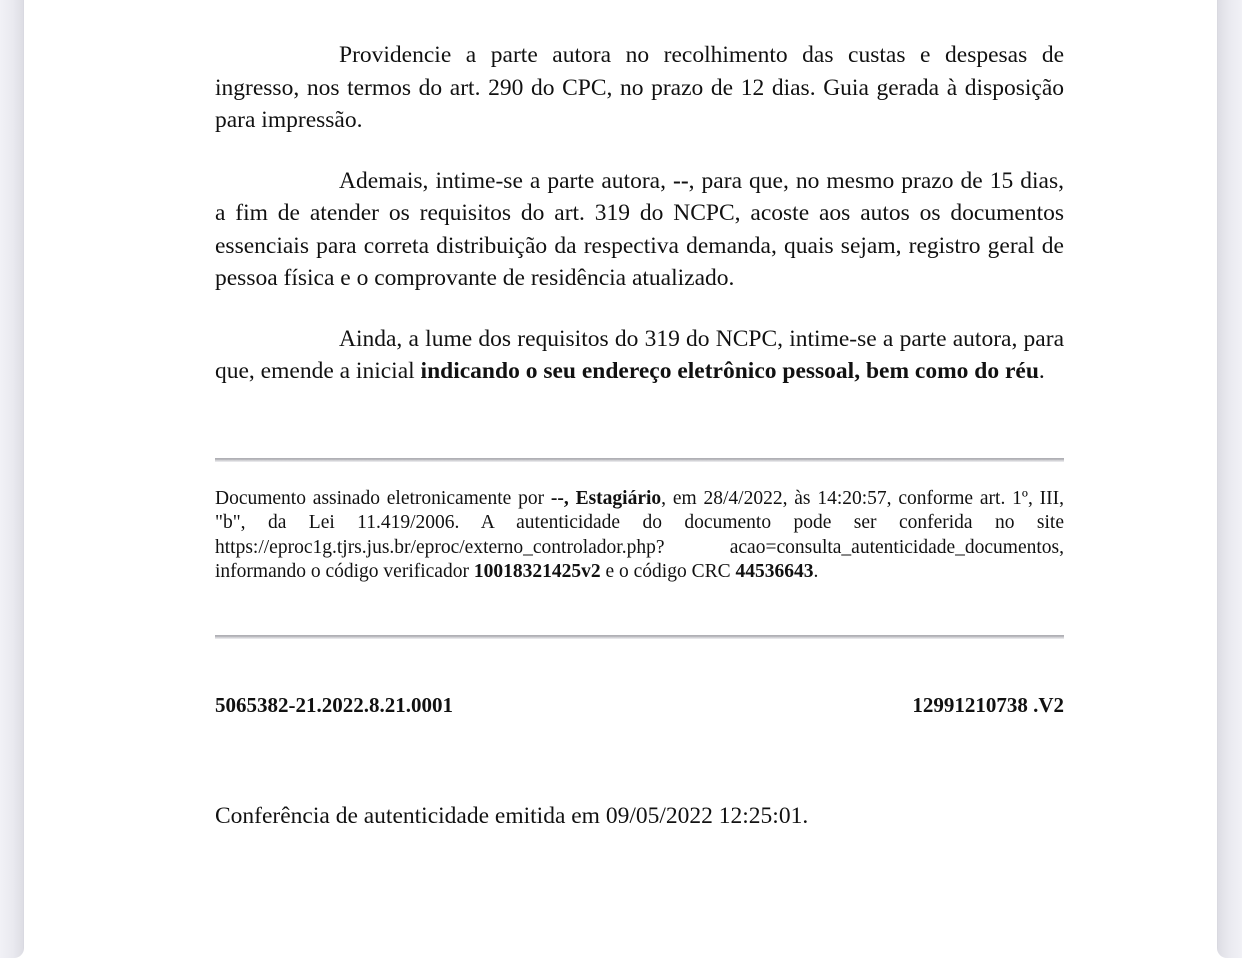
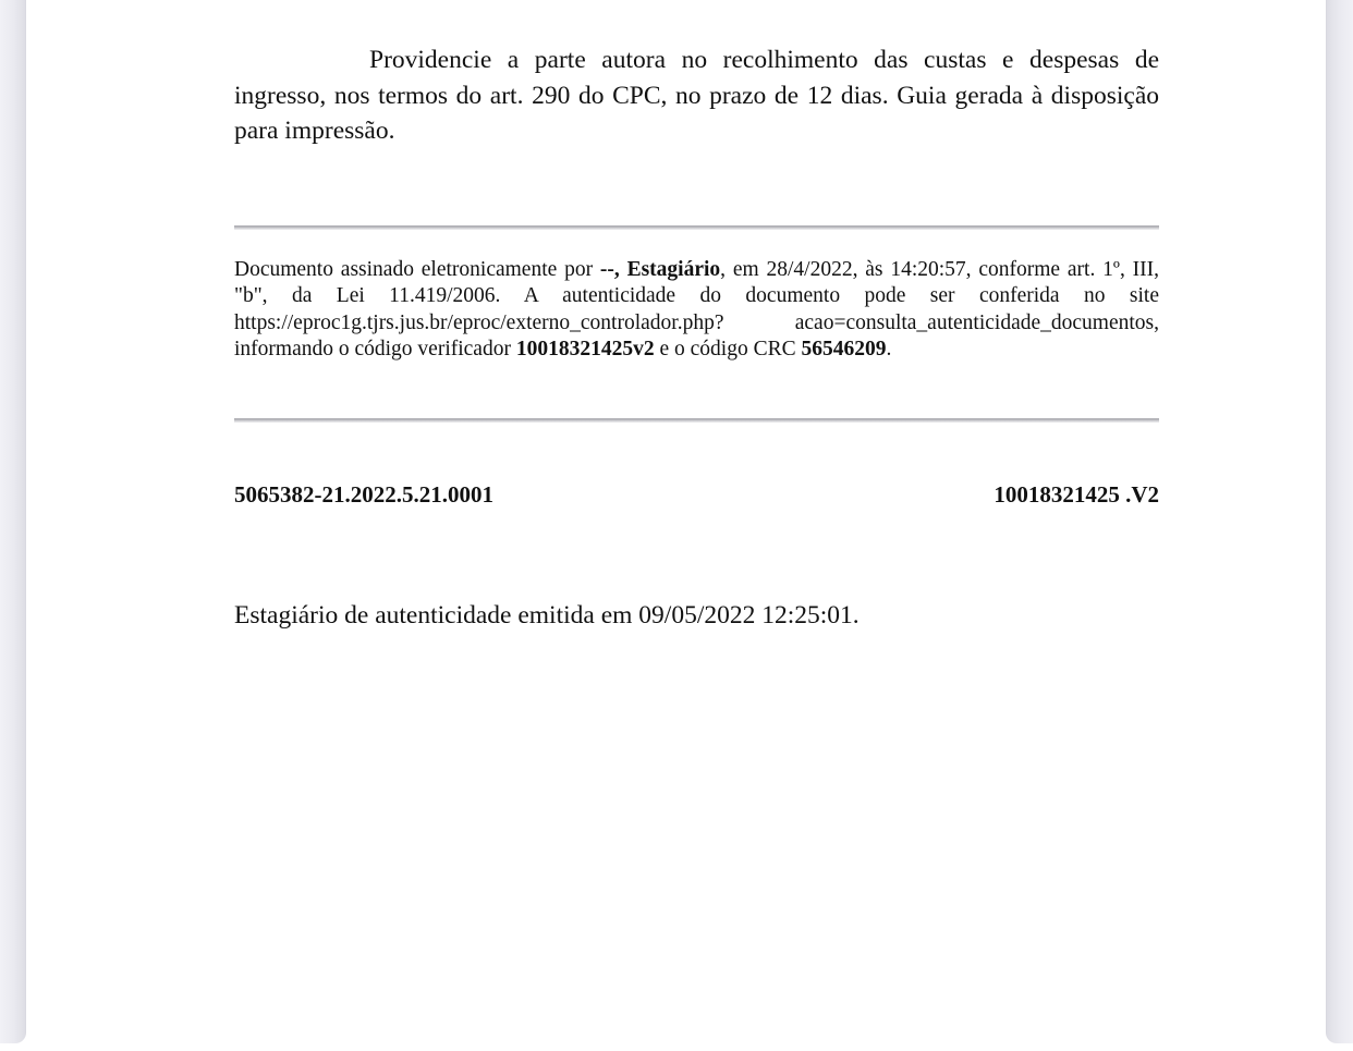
  Providencie a parte autora no recolhimento das custas e despesas de ingresso, nos termos do art. 290 do CPC, no prazo de 12 dias. Guia gerada à disposição para impressão.
- Ademais, intime-se a parte autora, --, para que, no mesmo prazo de 15 dias, a fim de atender os requisitos do art. 319 do NCPC, acoste aos autos os documentos essenciais para correta distribuição da respectiva demanda, quais sejam, registro geral de pessoa física e o comprovante de residência atualizado.
- Ainda, a lume dos requisitos do 319 do NCPC, intime-se a parte autora, para que, emende a inicial indicando o seu endereço eletrônico pessoal, bem como do réu.
- Documento assinado eletronicamente por --, Estagiário, em 28/4/2022, às 14:20:57, conforme art. 1º, III, "b", da Lei 11.419/2006. A autenticidade do documento pode ser conferida no site https://eproc1g.tjrs.jus.br/eproc/externo_controlador.php? acao=consulta_autenticidade_documentos, informando o código verificador 10018321425v2 e o código CRC 44536643.
+ Documento assinado eletronicamente por --, Estagiário, em 28/4/2022, às 14:20:57, conforme art. 1º, III, "b", da Lei 11.419/2006. A autenticidade do documento pode ser conferida no site https://eproc1g.tjrs.jus.br/eproc/externo_controlador.php? acao=consulta_autenticidade_documentos, informando o código verificador 10018321425v2 e o código CRC 56546209.
- 5065382-21.2022.8.21.0001
+ 5065382-21.2022.5.21.0001
- 12991210738 .V2
+ 10018321425 .V2
- Conferência de autenticidade emitida em 09/05/2022 12:25:01.
+ Estagiário de autenticidade emitida em 09/05/2022 12:25:01.
